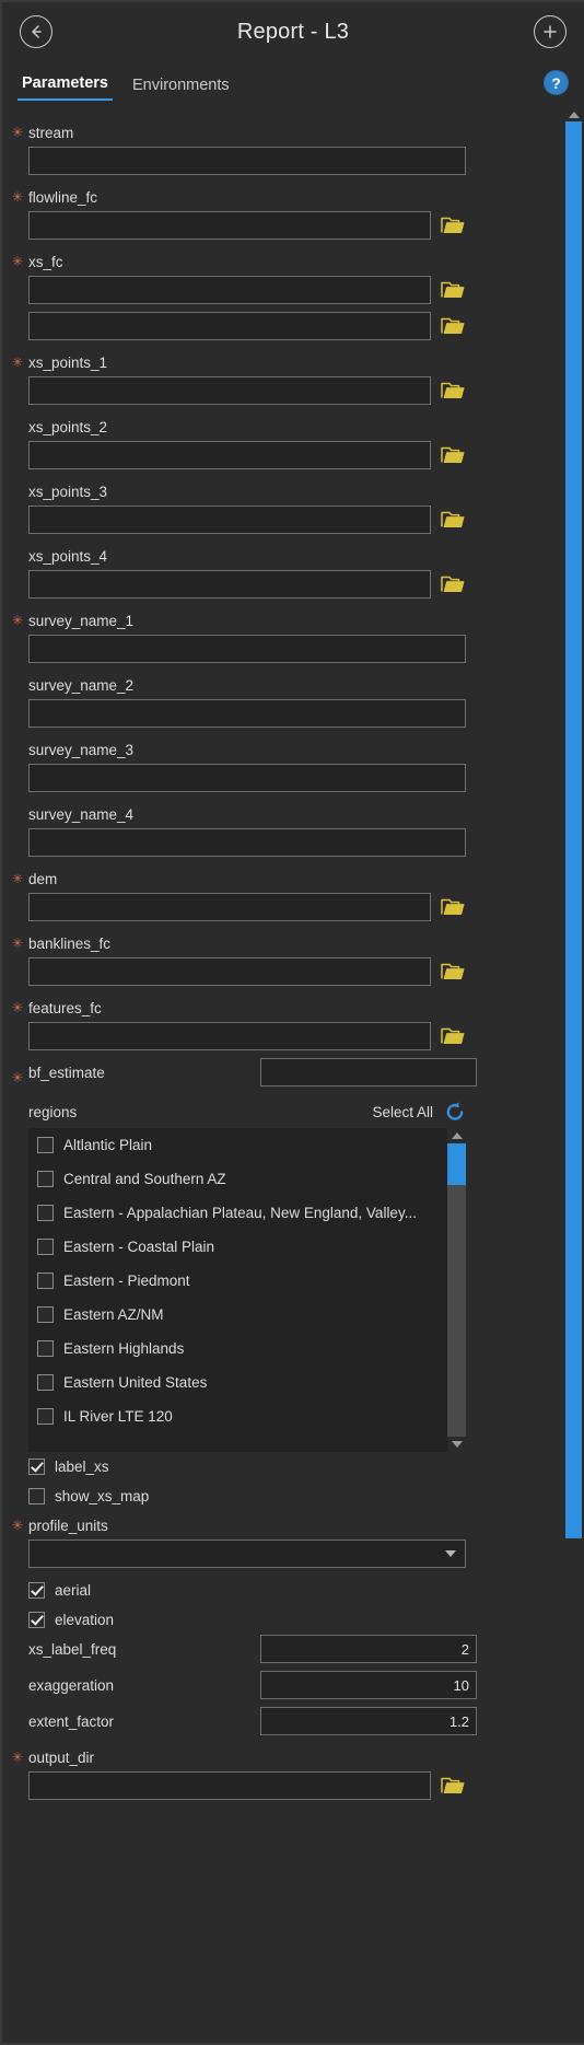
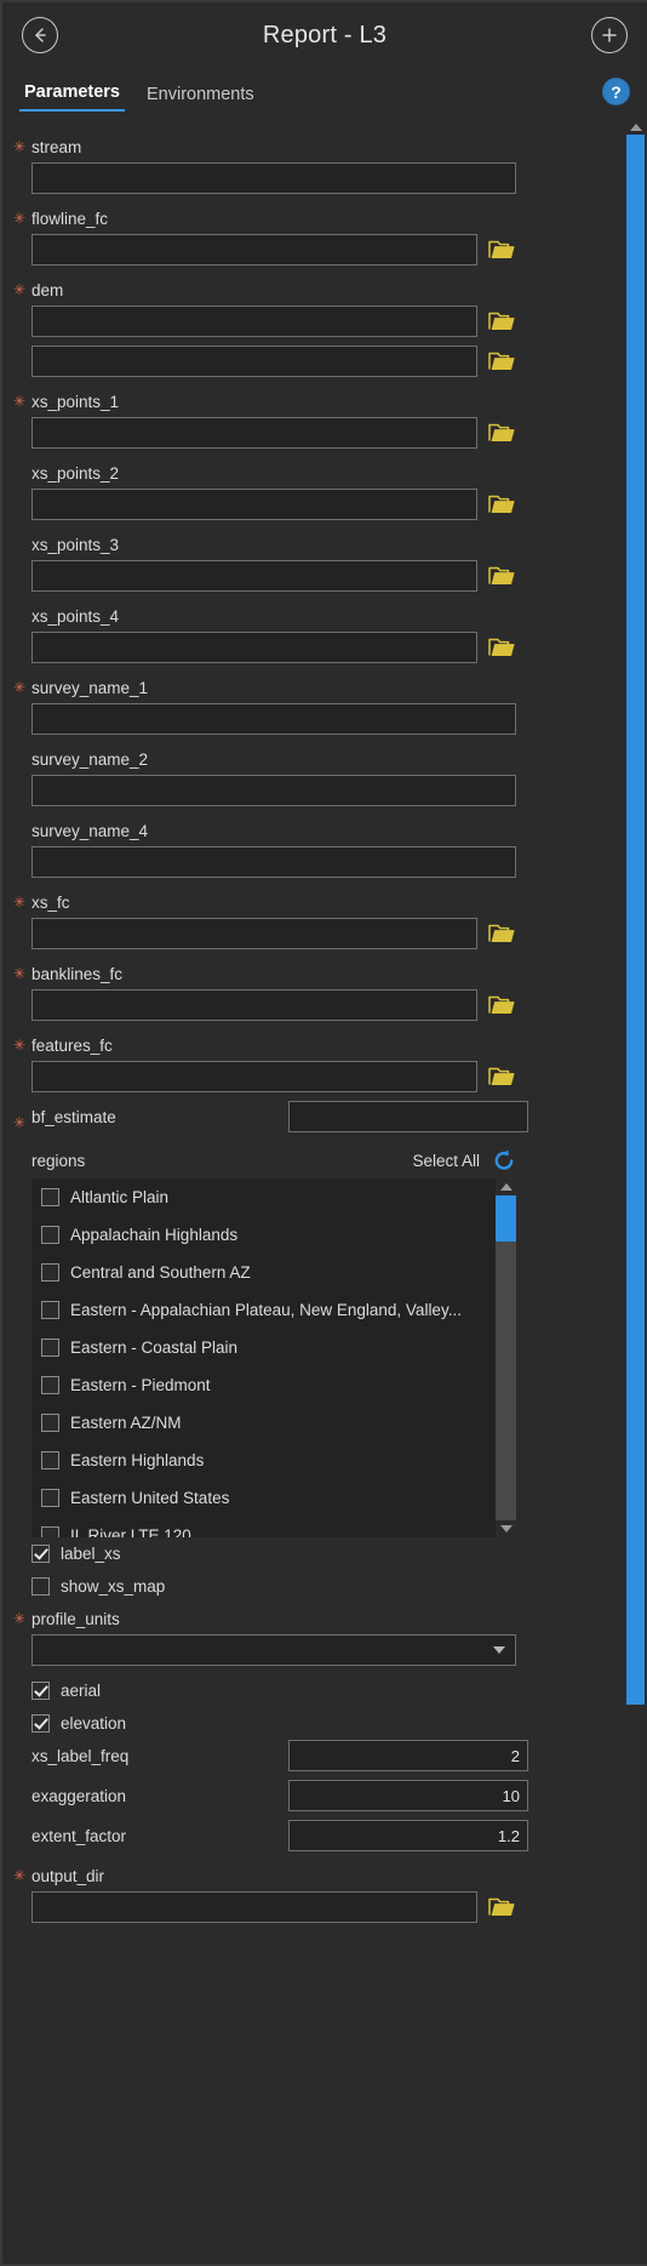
  Report - L3
  Parameters
  Environments
  ?
  stream
  flowline_fc
- xs_fc
+ dem
  xs_points_1
  xs_points_2
  xs_points_3
  xs_points_4
  survey_name_1
  survey_name_2
- survey_name_3
  survey_name_4
- dem
+ xs_fc
  banklines_fc
  features_fc
  bf_estimate
  regions
  Select All
  Altlantic Plain
+ Appalachain Highlands
  Central and Southern AZ
  Eastern - Appalachian Plateau, New England, Valley...
  Eastern - Coastal Plain
  Eastern - Piedmont
  Eastern AZ/NM
  Eastern Highlands
  Eastern United States
  IL River LTE 120
  label_xs
  show_xs_map
  profile_units
  aerial
  elevation
  xs_label_freq
  2
  exaggeration
  10
  extent_factor
  1.2
  output_dir
